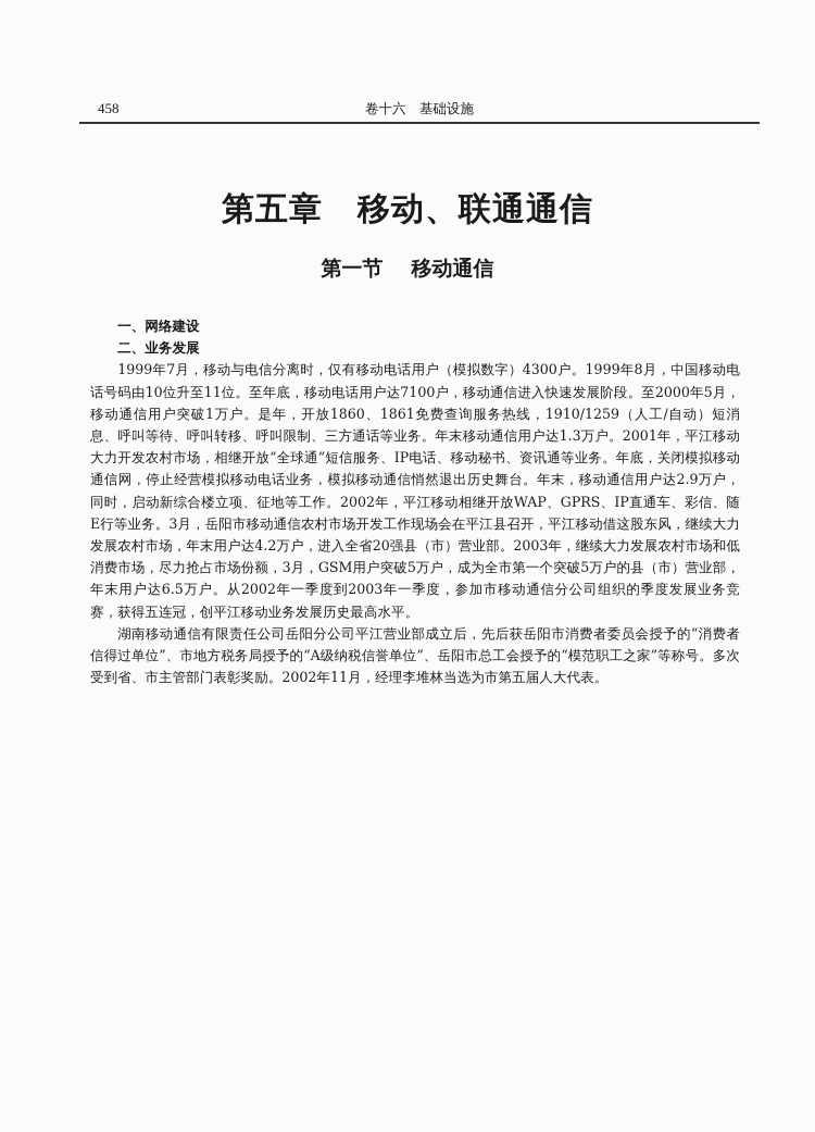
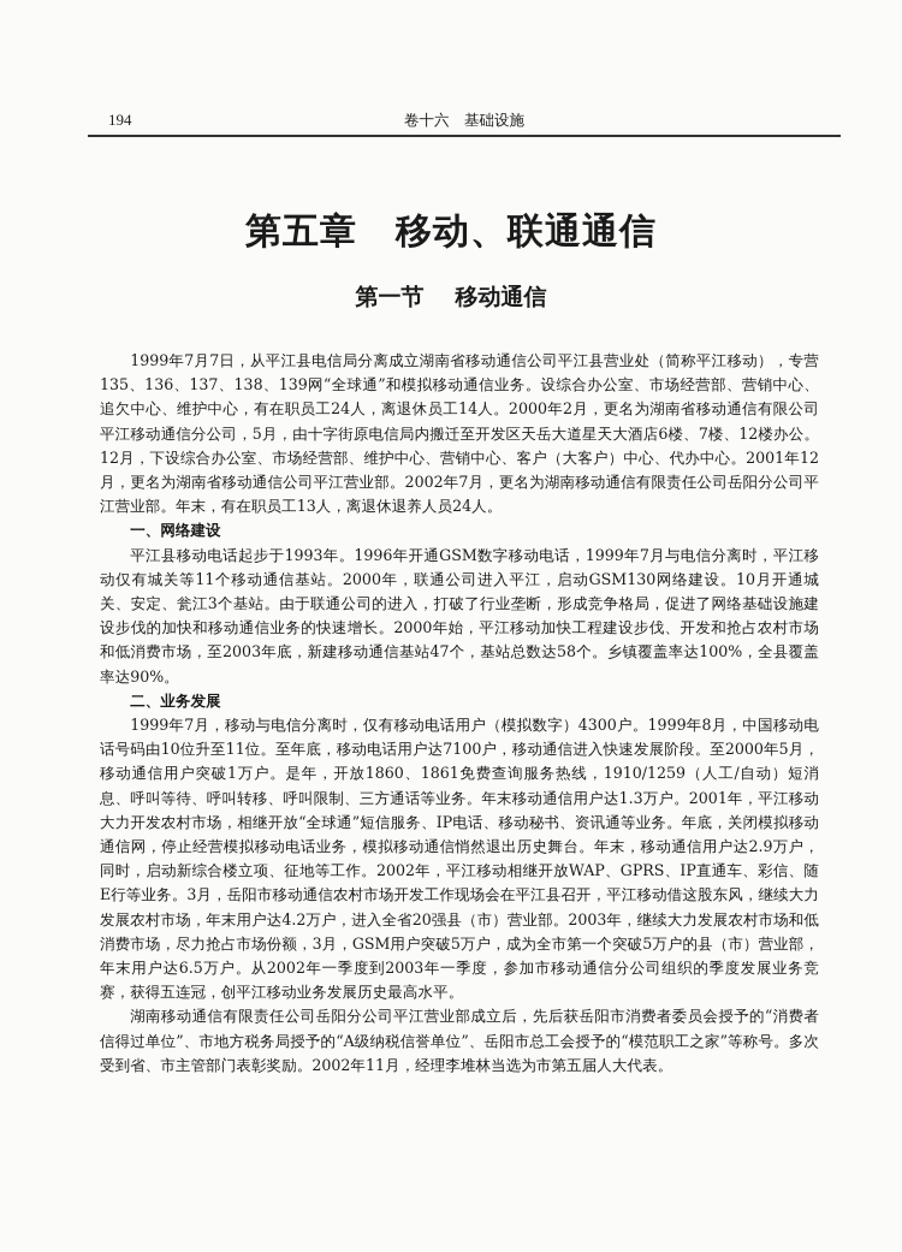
- 458
+ 194
  卷十六 基础设施
  第五章 移动、联通通信
  第一节 移动通信
+ 1999年7月7日，从平江县电信局分离成立湖南省移动通信公司平江县营业处（简称平江移动），专营135、136、137、138、139网“全球通”和模拟移动通信业务。设综合办公室、市场经营部、营销中心、追欠中心、维护中心，有在职员工24人，离退休员工14人。2000年2月，更名为湖南省移动通信有限公司平江移动通信分公司，5月，由十字街原电信局内搬迁至开发区天岳大道星天大酒店6楼、7楼、12楼办公。12月，下设综合办公室、市场经营部、维护中心、营销中心、客户（大客户）中心、代办中心。2001年12月，更名为湖南省移动通信公司平江营业部。2002年7月，更名为湖南移动通信有限责任公司岳阳分公司平江营业部。年末，有在职员工13人，离退休退养人员24人。
  一、网络建设
+ 平江县移动电话起步于1993年。1996年开通GSM数字移动电话，1999年7月与电信分离时，平江移动仅有城关等11个移动通信基站。2000年，联通公司进入平江，启动GSM130网络建设。10月开通城关、安定、瓮江3个基站。由于联通公司的进入，打破了行业垄断，形成竞争格局，促进了网络基础设施建设步伐的加快和移动通信业务的快速增长。2000年始，平江移动加快工程建设步伐、开发和抢占农村市场和低消费市场，至2003年底，新建移动通信基站47个，基站总数达58个。乡镇覆盖率达100%，全县覆盖率达90%。
  二、业务发展
  1999年7月，移动与电信分离时，仅有移动电话用户（模拟数字）4300户。1999年8月，中国移动电话号码由10位升至11位。至年底，移动电话用户达7100户，移动通信进入快速发展阶段。至2000年5月，移动通信用户突破1万户。是年，开放1860、1861免费查询服务热线，1910/1259（人工/自动）短消息、呼叫等待、呼叫转移、呼叫限制、三方通话等业务。年末移动通信用户达1.3万户。2001年，平江移动大力开发农村市场，相继开放“全球通”短信服务、IP电话、移动秘书、资讯通等业务。年底，关闭模拟移动通信网，停止经营模拟移动电话业务，模拟移动通信悄然退出历史舞台。年末，移动通信用户达2.9万户，同时，启动新综合楼立项、征地等工作。2002年，平江移动相继开放WAP、GPRS、IP直通车、彩信、随E行等业务。3月，岳阳市移动通信农村市场开发工作现场会在平江县召开，平江移动借这股东风，继续大力发展农村市场，年末用户达4.2万户，进入全省20强县（市）营业部。2003年，继续大力发展农村市场和低消费市场，尽力抢占市场份额，3月，GSM用户突破5万户，成为全市第一个突破5万户的县（市）营业部，年末用户达6.5万户。从2002年一季度到2003年一季度，参加市移动通信分公司组织的季度发展业务竞赛，获得五连冠，创平江移动业务发展历史最高水平。
  湖南移动通信有限责任公司岳阳分公司平江营业部成立后，先后获岳阳市消费者委员会授予的“消费者信得过单位”、市地方税务局授予的“A级纳税信誉单位”、岳阳市总工会授予的“模范职工之家”等称号。多次受到省、市主管部门表彰奖励。2002年11月，经理李堆林当选为市第五届人大代表。
